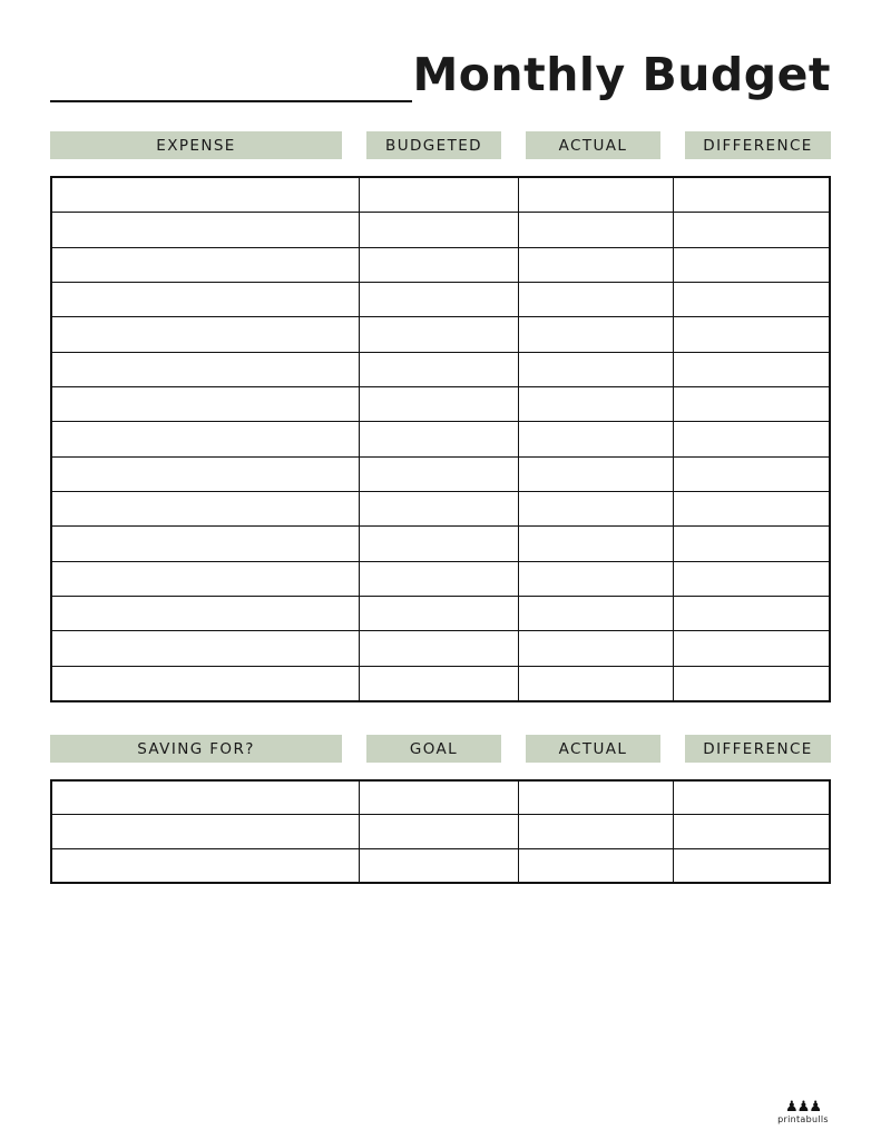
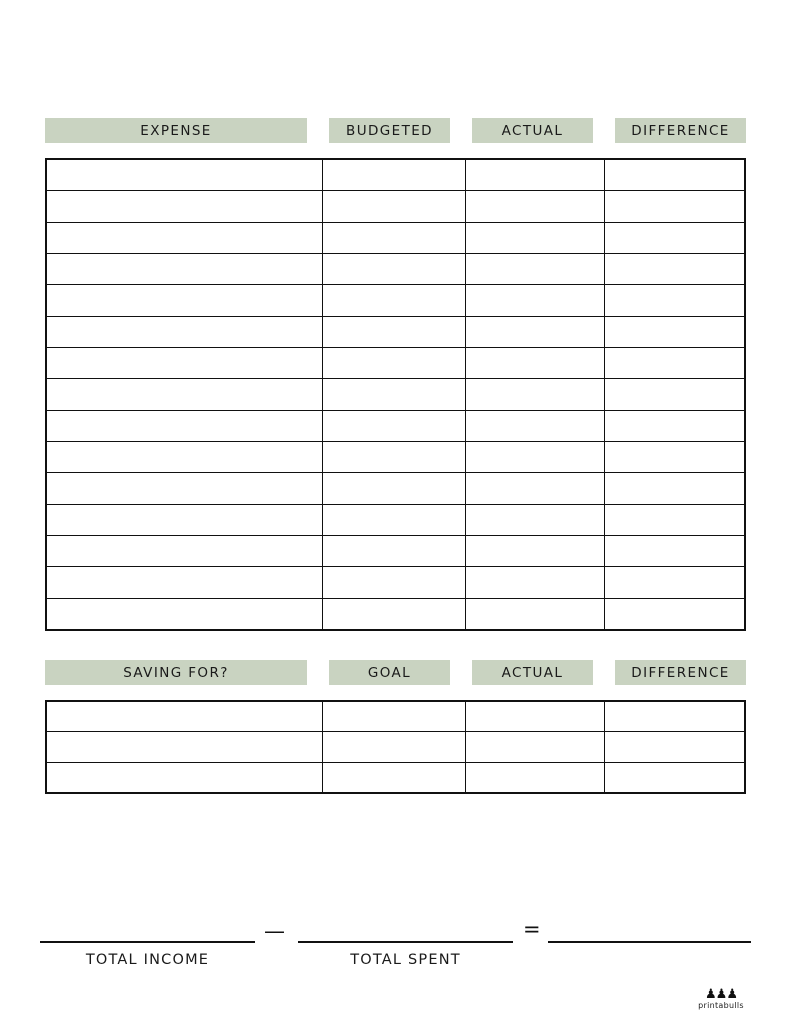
- Monthly Budget
  EXPENSE
  BUDGETED
  ACTUAL
  DIFFERENCE
  SAVING FOR?
  GOAL
  ACTUAL
  DIFFERENCE
+ —
+ =
+ TOTAL INCOME
+ TOTAL SPENT
  ♟♟♟
  printabulls
